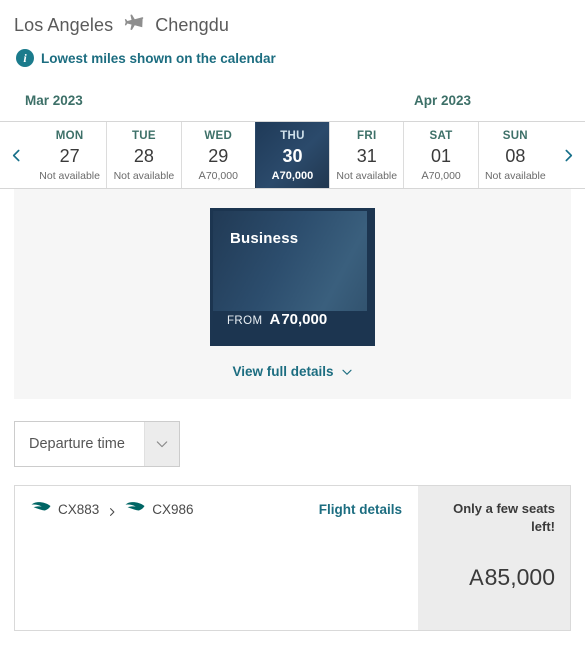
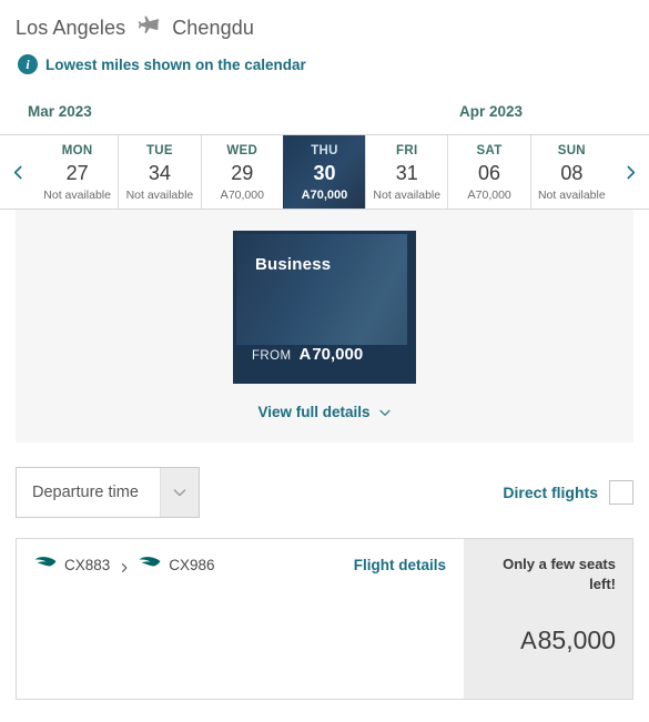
  Los Angeles
  Chengdu
  i
  Lowest miles shown on the calendar
  Mar 2023
  Apr 2023
  MON
  27
  Not available
  TUE
- 28
+ 34
  Not available
  WED
  29
  A70,000
  THU
  30
  A70,000
  FRI
  31
  Not available
  SAT
- 01
+ 06
  A70,000
  SUN
  08
  Not available
  Business
  FROM
  A
  70,000
  View full details
  Departure time
+ Direct flights
  CX883
  CX986
  Flight details
  Only a few seats left!
  A
  85,000
